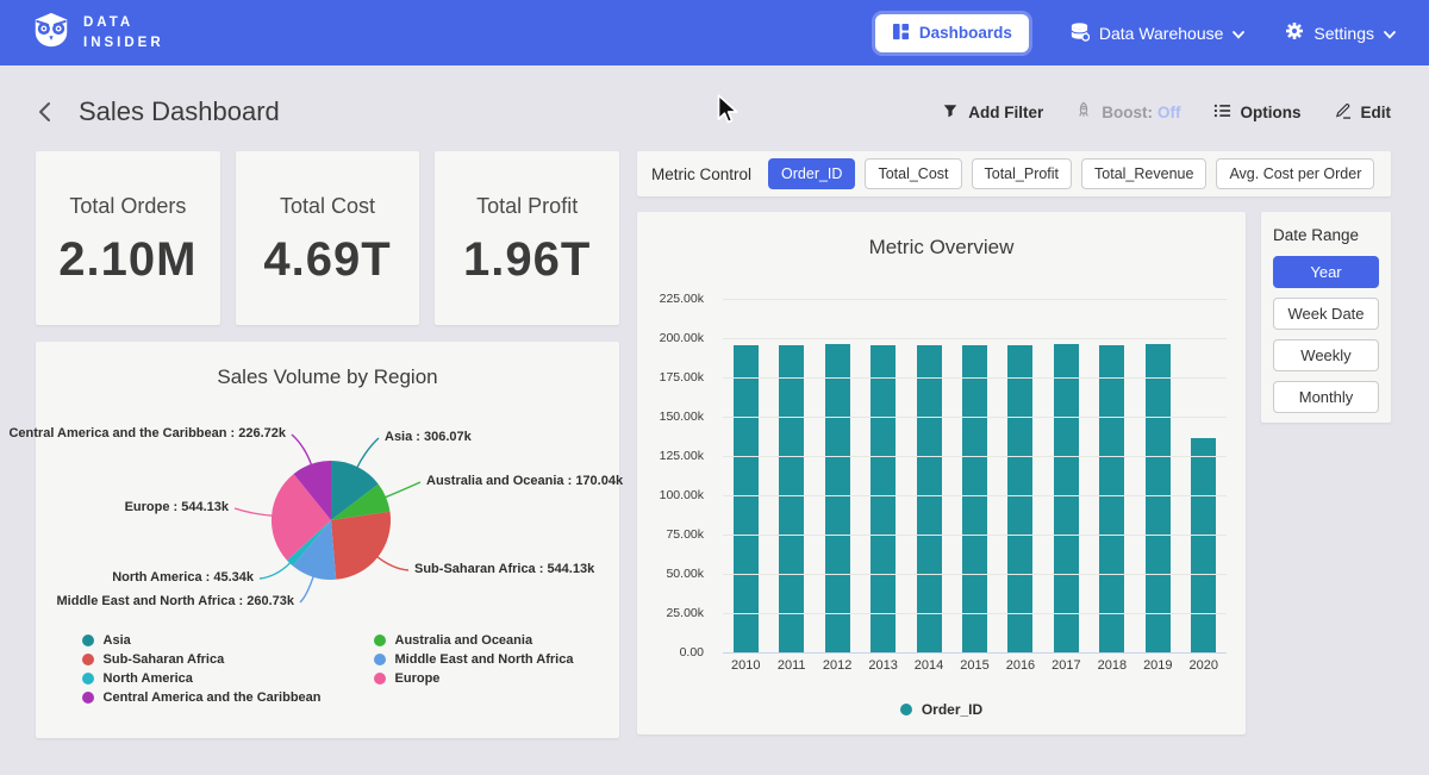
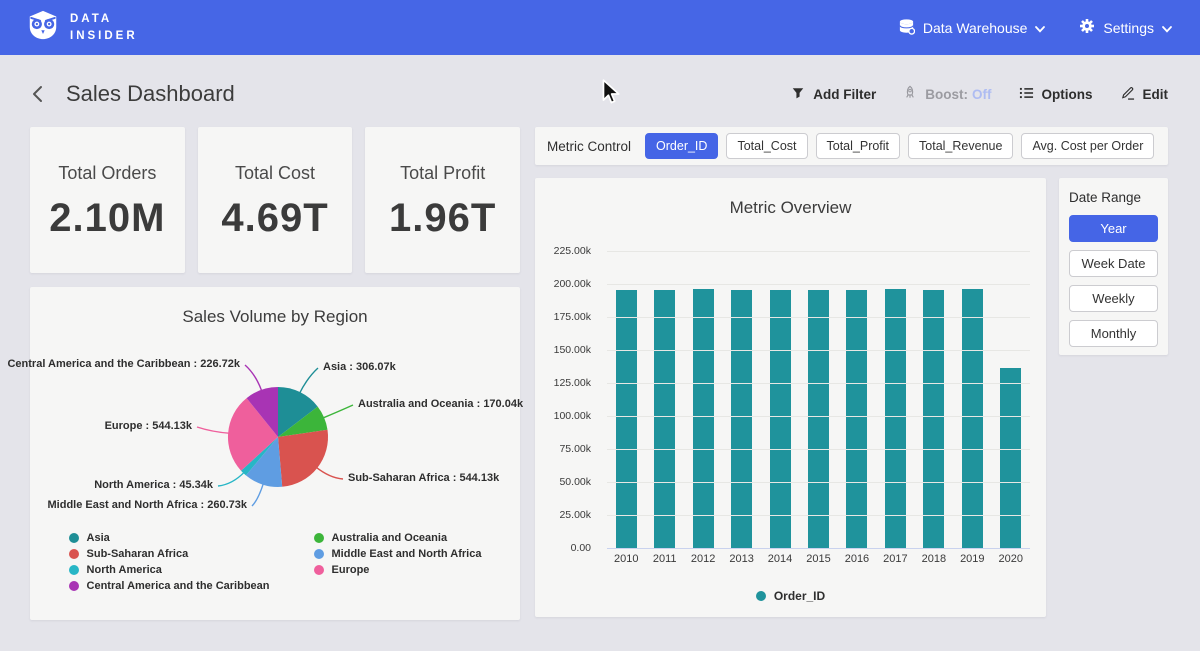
  DATA
  INSIDER
- Dashboards
  Data Warehouse
  Settings
  Sales Dashboard
  Add Filter
  Boost:
  Off
  Options
  Edit
  Total Orders
  2.10M
  Total Cost
  4.69T
  Total Profit
  1.96T
  Sales Volume by Region
  Asia : 306.07k
  Australia and Oceania : 170.04k
  Sub-Saharan Africa : 544.13k
  Middle East and North Africa : 260.73k
  North America : 45.34k
  Europe : 544.13k
  Central America and the Caribbean : 226.72k
  Asia
  Sub-Saharan Africa
  North America
  Central America and the Caribbean
  Australia and Oceania
  Middle East and North Africa
  Europe
  Metric Control
  Order_ID
  Total_Cost
  Total_Profit
  Total_Revenue
  Avg. Cost per Order
  Metric Overview
  225.00k
  200.00k
  175.00k
  150.00k
  125.00k
  100.00k
  75.00k
  50.00k
  25.00k
  0.00
  2010
  2011
  2012
  2013
  2014
  2015
  2016
  2017
  2018
  2019
  2020
  Order_ID
  Date Range
  Year
  Week Date
  Weekly
  Monthly
